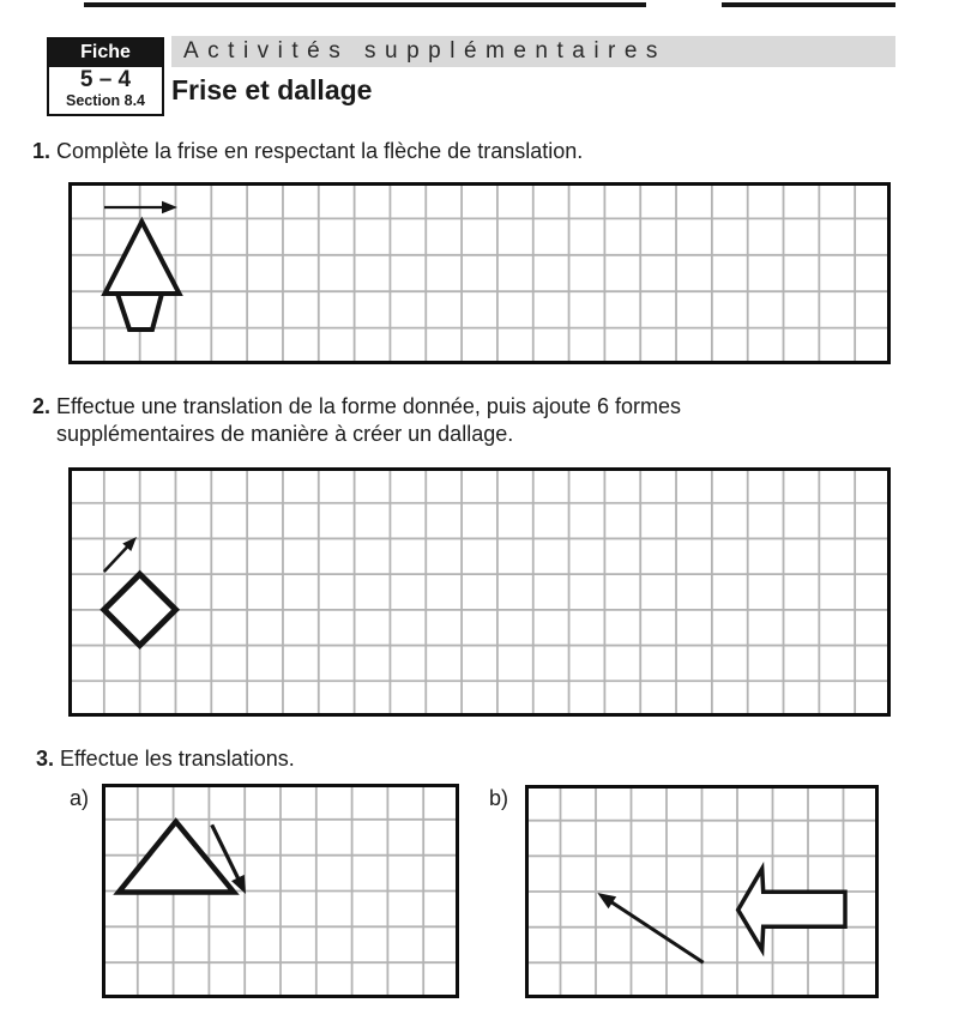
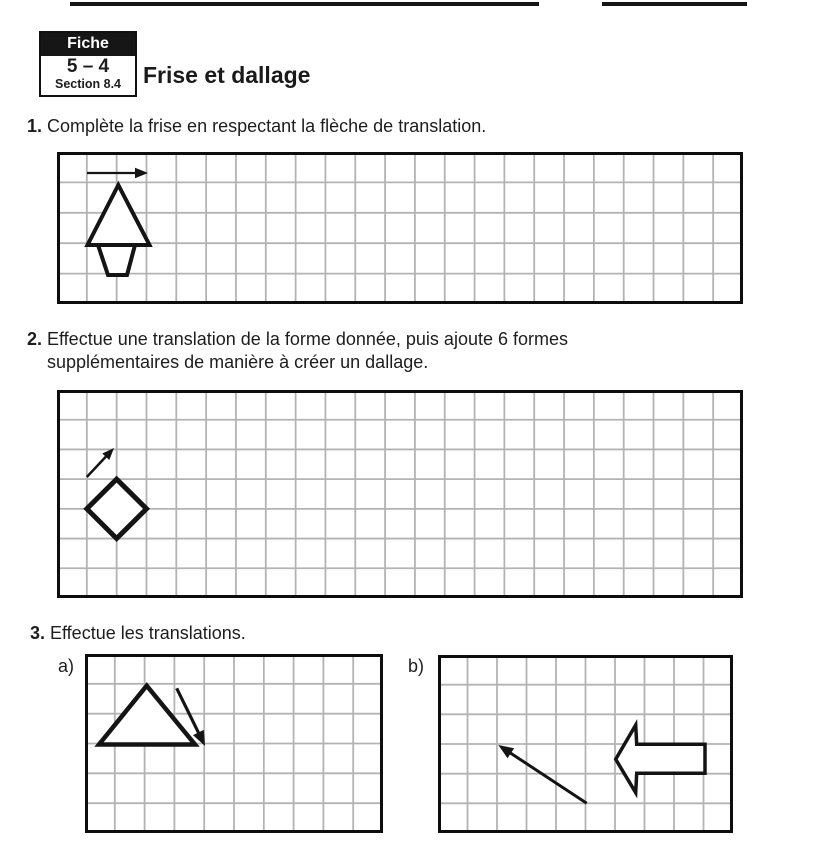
  Fiche
  5 – 4
  Section 8.4
- Activités supplémentaires
  Frise et dallage
  1.
  Complète la frise en respectant la flèche de translation.
  2.
  Effectue une translation de la forme donnée, puis ajoute 6 formes
  supplémentaires de manière à créer un dallage.
  3.
  Effectue les translations.
  a)
  b)
